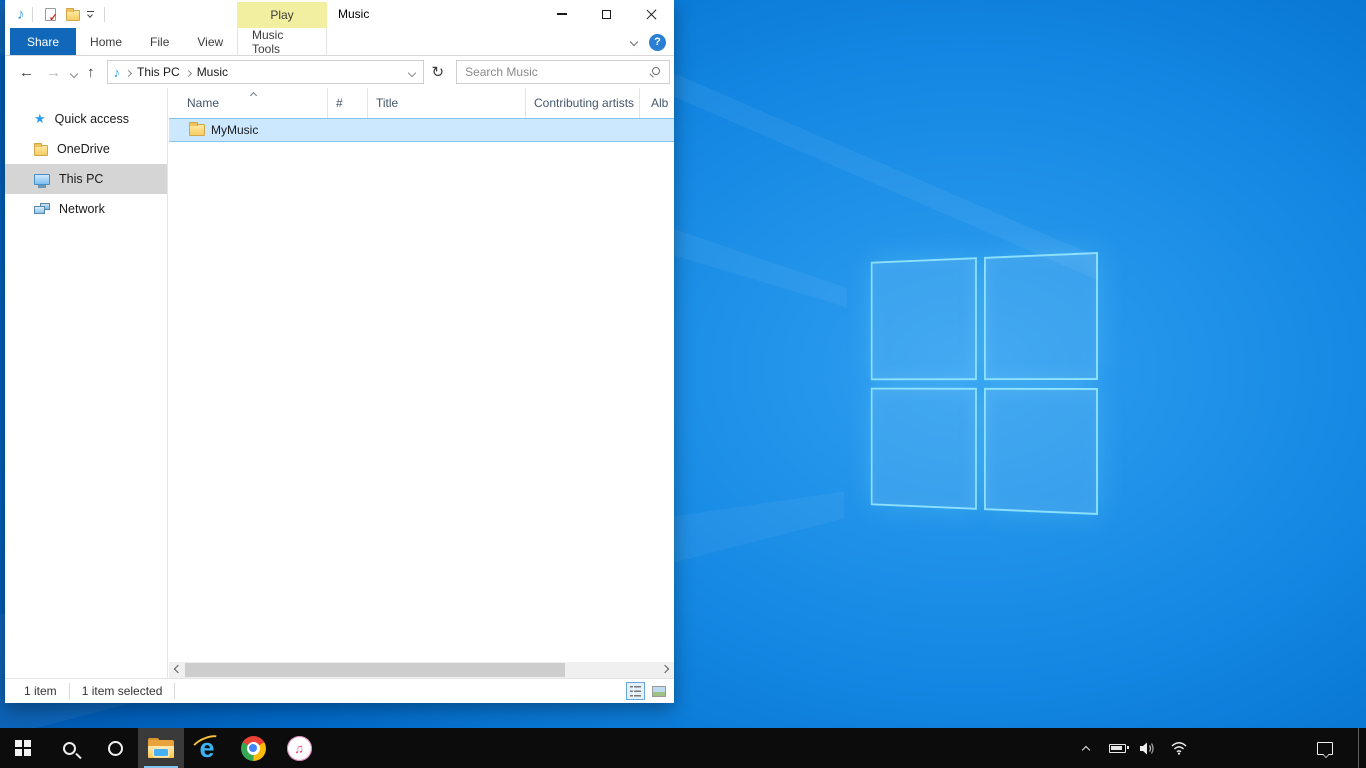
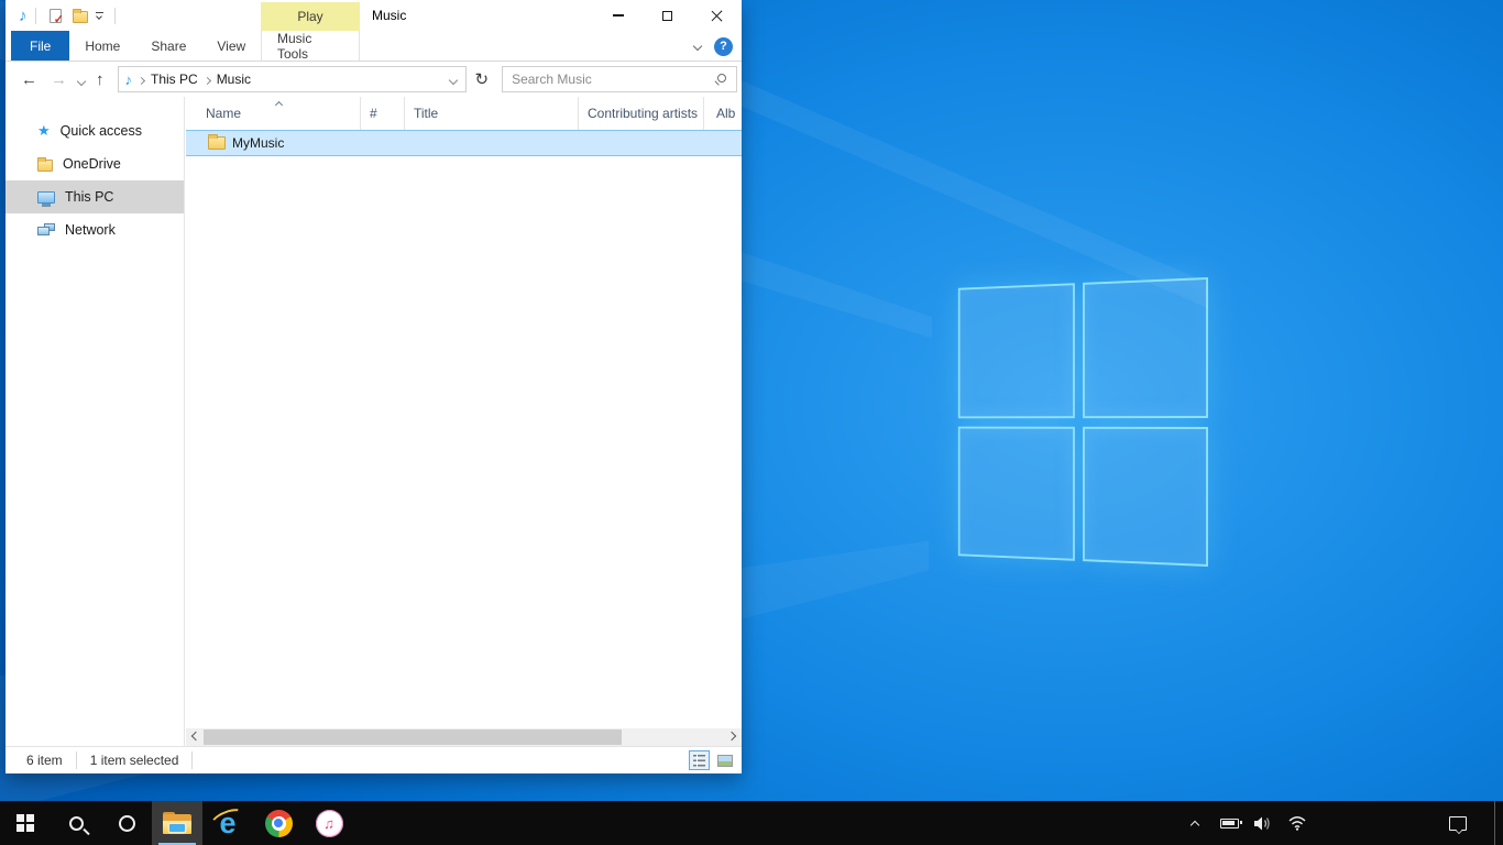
  ♪
  Play
  Music
- Share
+ File
  Home
- File
+ Share
  View
  Music Tools
  ?
  ←
  →
  ↑
  ♪
  This PC
  Music
  ↻
  Search Music
  ★
  Quick access
  OneDrive
  This PC
  Network
  Name
  #
  Title
  Contributing artists
  Alb
  MyMusic
- 1 item
+ 6 item
  1 item selected
  e
  ♫
